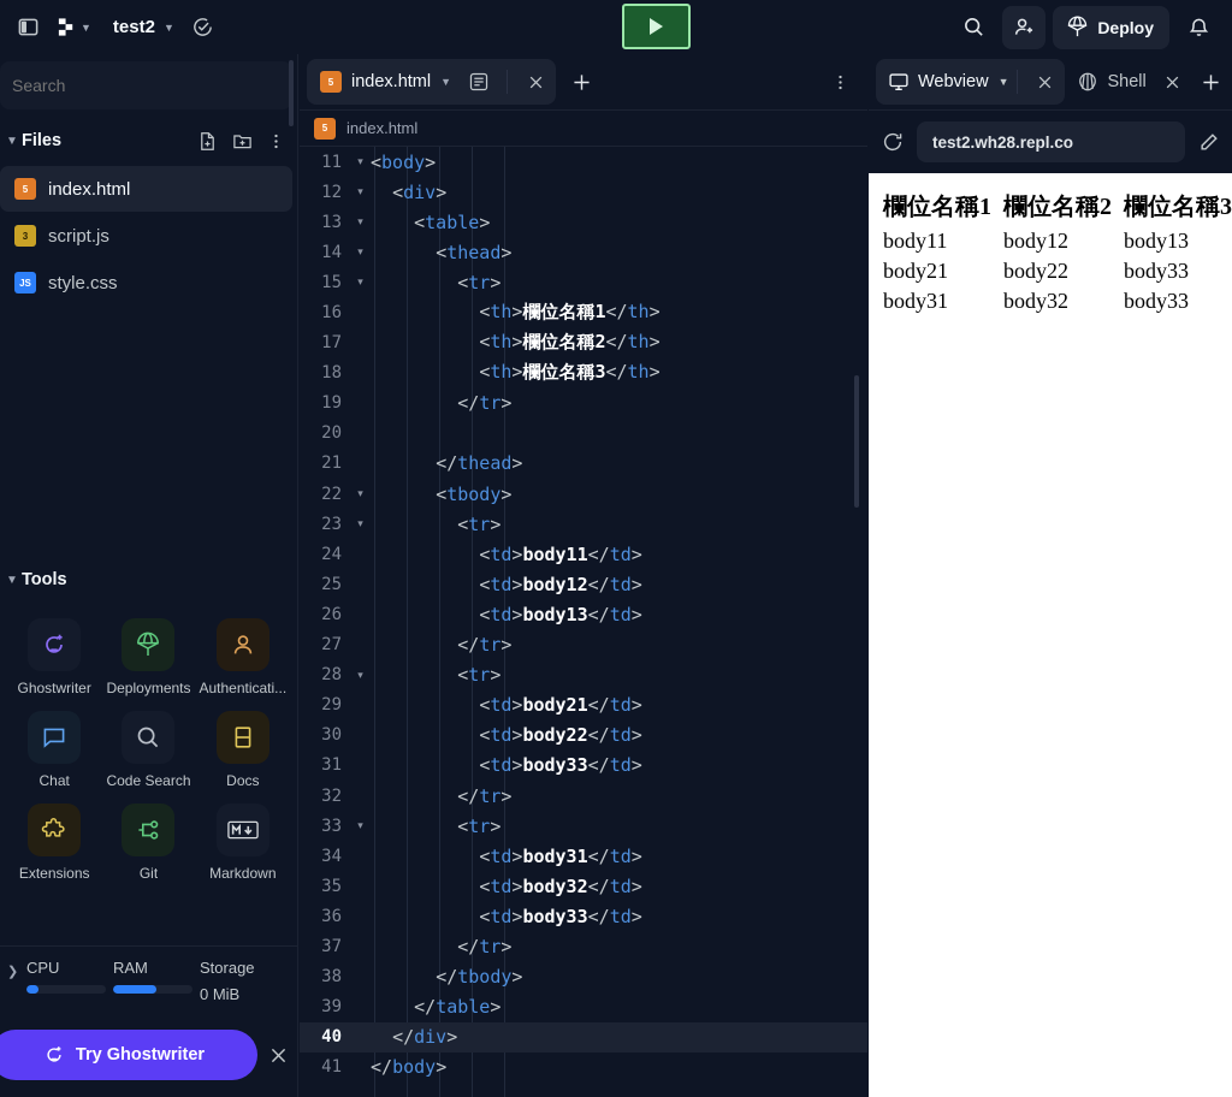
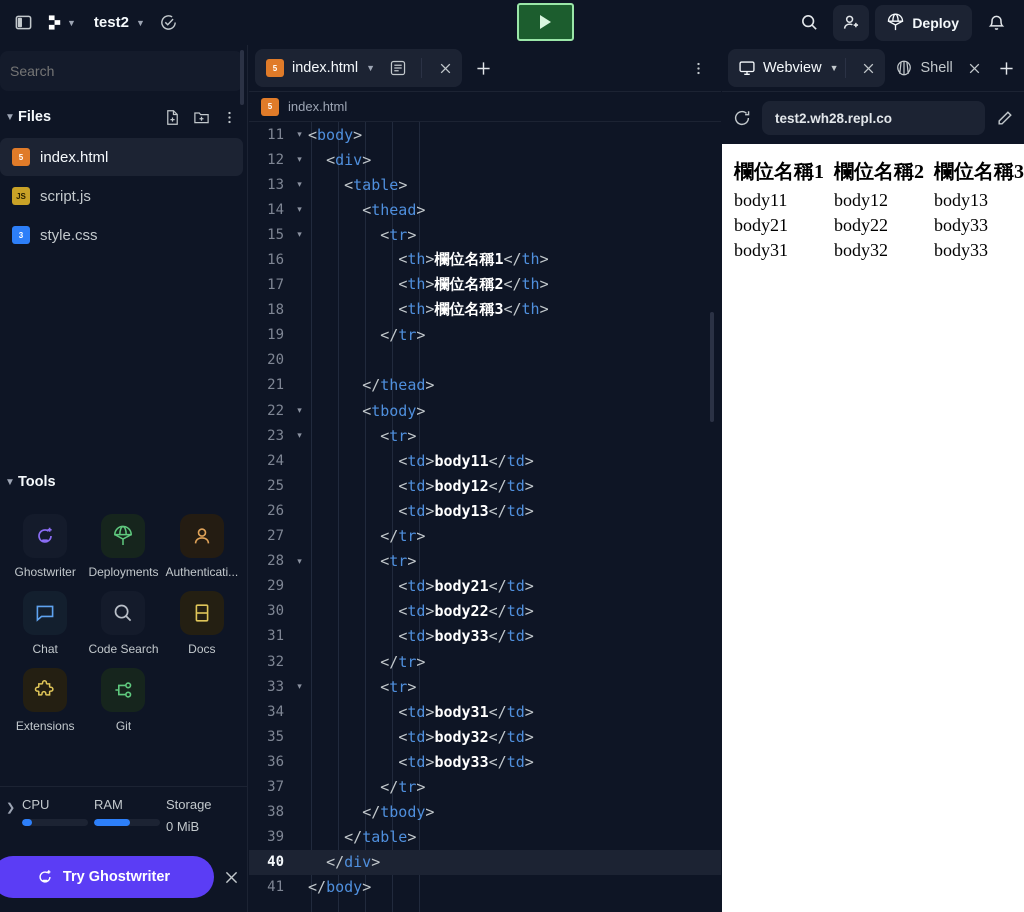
  ▼
  test2
  ▼
  Deploy
  Search
  ▼
  Files
  5
  index.html
- 3
+ JS
  script.js
- JS
+ 3
  style.css
  ▼
  Tools
  Ghostwriter
  Deployments
  Authenticati...
  Chat
  Code Search
  Docs
  Extensions
  Git
- Markdown
  ❯
  CPU
  RAM
  Storage
  0 MiB
  Try Ghostwriter
  5
  index.html
  ▼
  5
  index.html
  11
  ▾
  <body>
  12
  ▾
  <div>
  13
  ▾
  <table>
  14
  ▾
  <thead>
  15
  ▾
  <tr>
  16
  <th>欄位名稱1</th>
  17
  <th>欄位名稱2</th>
  18
  <th>欄位名稱3</th>
  19
  </tr>
  20
  21
  </thead>
  22
  ▾
  <tbody>
  23
  ▾
  <tr>
  24
  <td>body11</td>
  25
  <td>body12</td>
  26
  <td>body13</td>
  27
  </tr>
  28
  ▾
  <tr>
  29
  <td>body21</td>
  30
  <td>body22</td>
  31
  <td>body33</td>
  32
  </tr>
  33
  ▾
  <tr>
  34
  <td>body31</td>
  35
  <td>body32</td>
  36
  <td>body33</td>
  37
  </tr>
  38
  </tbody>
  39
  </table>
  40
  </div>
  41
  </body>
  Webview
  ▼
  Shell
  test2.wh28.repl.co
  欄位名稱1	欄位名稱2	欄位名稱3
  body11	body12	body13
  body21	body22	body33
  body31	body32	body33
